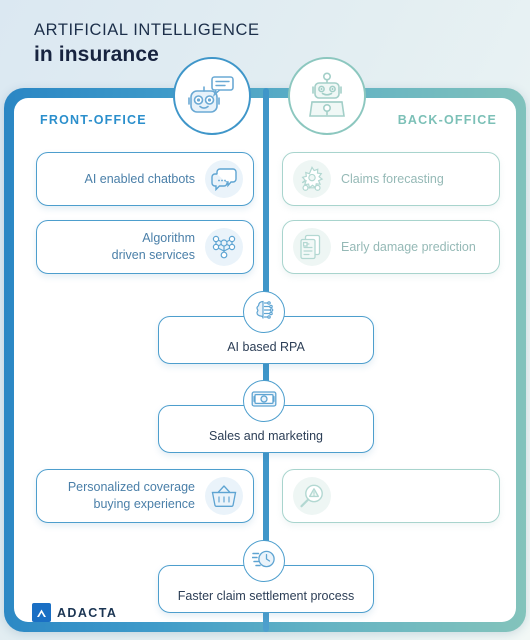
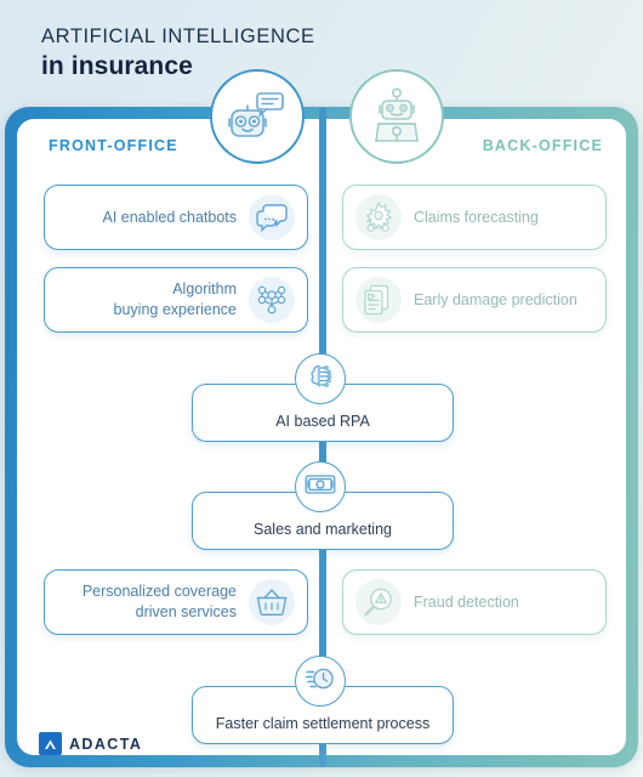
  ARTIFICIAL INTELLIGENCE
  in insurance
  FRONT-OFFICE
  BACK-OFFICE
  AI enabled chatbots
  Claims forecasting
  Algorithm
- driven services
+ buying experience
  Early damage prediction
  AI based RPA
  Sales and marketing
  Personalized coverage
- buying experience
+ driven services
+ Fraud detection
  Faster claim settlement process
  ADACTA
